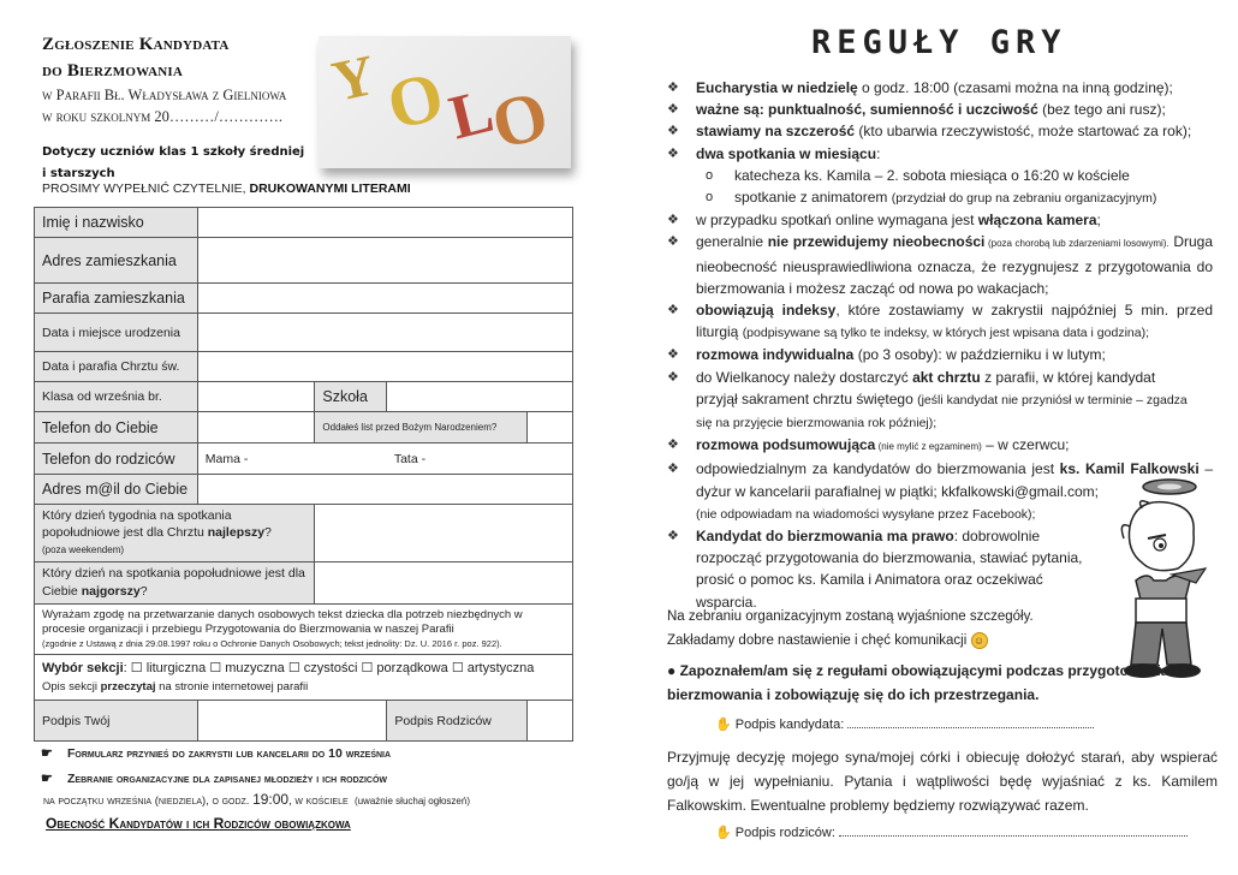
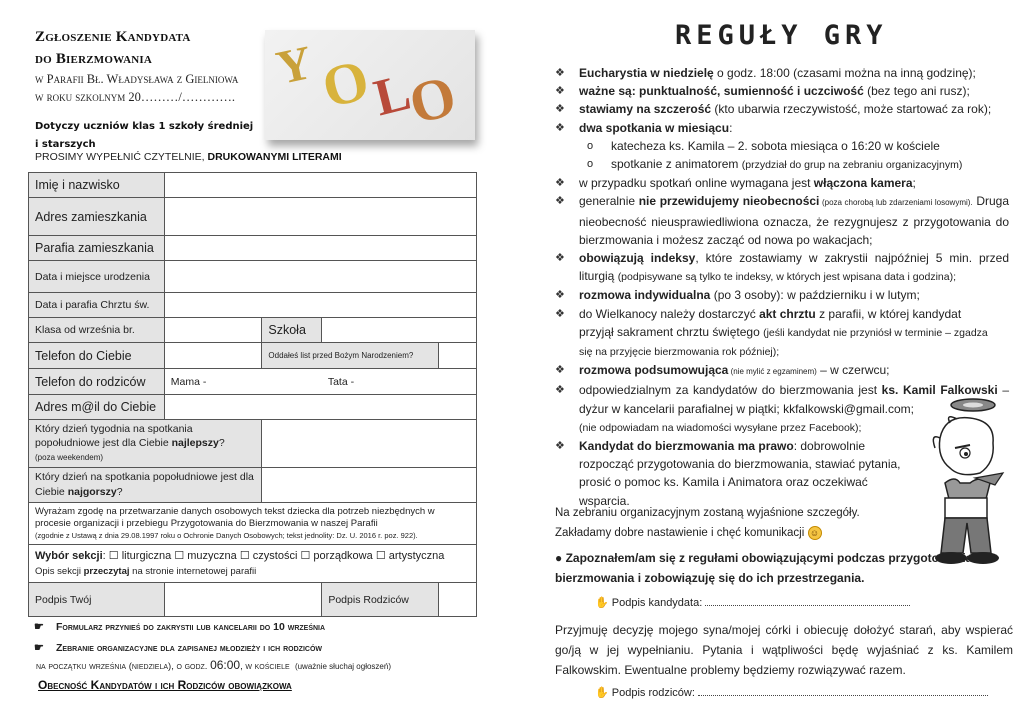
  Zgłoszenie Kandydata
  do Bierzmowania
  w Parafii Bł. Władysława z Gielniowa
  w roku szkolnym 20………/………….
  Dotyczy uczniów klas 1 szkoły średniej
  i starszych
  PROSIMY WYPEŁNIĆ CZYTELNIE, DRUKOWANYMI LITERAMI
  Imię i nazwisko
  Adres zamieszkania
  Parafia zamieszkania
  Data i miejsce urodzenia
  Data i parafia Chrztu św.
  Klasa od września br.		Szkoła
  Telefon do Ciebie		Oddałeś list przed Bożym Narodzeniem?
  Telefon do rodziców	Mama -	Tata -
  Adres m@il do Ciebie
- Który dzień tygodnia na spotkania popołudniowe jest dla Chrztu najlepszy? (poza weekendem)
+ Który dzień tygodnia na spotkania popołudniowe jest dla Ciebie najlepszy? (poza weekendem)
  Który dzień na spotkania popołudniowe jest dla Ciebie najgorszy?
  Wyrażam zgodę na przetwarzanie danych osobowych tekst dziecka dla potrzeb niezbędnych w procesie organizacji i przebiegu Przygotowania do Bierzmowania w naszej Parafii (zgodnie z Ustawą z dnia 29.08.1997 roku o Ochronie Danych Osobowych; tekst jednolity: Dz. U. 2016 r. poz. 922).
  Wybór sekcji: ☐ liturgiczna ☐ muzyczna ☐ czystości ☐ porządkowa ☐ artystyczna Opis sekcji przeczytaj na stronie internetowej parafii
  Podpis Twój		Podpis Rodziców
  ☛
  Formularz przynieś do zakrystii lub kancelarii do 10 września
  ☛
  Zebranie organizacyjne dla zapisanej młodzieży i ich rodziców
- na początku września (niedziela), o godz. 19:00, w kościele (uważnie słuchaj ogłoszeń)
+ na początku września (niedziela), o godz. 06:00, w kościele (uważnie słuchaj ogłoszeń)
  Obecność Kandydatów i ich Rodziców obowiązkowa
  REGUŁY GRY
  ❖
  Eucharystia w niedzielę o godz. 18:00 (czasami można na inną godzinę);
  ❖
  ważne są: punktualność, sumienność i uczciwość (bez tego ani rusz);
  ❖
  stawiamy na szczerość (kto ubarwia rzeczywistość, może startować za rok);
  ❖
  dwa spotkania w miesiącu:
  o
  katecheza ks. Kamila – 2. sobota miesiąca o 16:20 w kościele
  o
  spotkanie z animatorem (przydział do grup na zebraniu organizacyjnym)
  ❖
  w przypadku spotkań online wymagana jest włączona kamera;
  ❖
  generalnie nie przewidujemy nieobecności (poza chorobą lub zdarzeniami losowymi). Druga nieobecność nieusprawiedliwiona oznacza, że rezygnujesz z przygotowania do bierzmowania i możesz zacząć od nowa po wakacjach;
  ❖
  obowiązują indeksy, które zostawiamy w zakrystii najpóźniej 5 min. przed liturgią (podpisywane są tylko te indeksy, w których jest wpisana data i godzina);
  ❖
  rozmowa indywidualna (po 3 osoby): w październiku i w lutym;
  ❖
  do Wielkanocy należy dostarczyć akt chrztu z parafii, w której kandydat przyjął sakrament chrztu świętego (jeśli kandydat nie przyniósł w terminie – zgadza się na przyjęcie bierzmowania rok później);
  ❖
  rozmowa podsumowująca (nie mylić z egzaminem) – w czerwcu;
  ❖
  odpowiedzialnym za kandydatów do bierzmowania jest ks. Kamil Falkowski – dyżur w kancelarii parafialnej w piątki; kkfalkowski@gmail.com;
  (nie odpowiadam na wiadomości wysyłane przez Facebook);
  ❖
  Kandydat do bierzmowania ma prawo: dobrowolnie rozpocząć przygotowania do bierzmowania, stawiać pytania, prosić o pomoc ks. Kamila i Animatora oraz oczekiwać wsparcia.
  Na zebraniu organizacyjnym zostaną wyjaśnione szczegóły.
  Zakładamy dobre nastawienie i chęć komunikacji ☺
  ● Zapoznałem/am się z regułami obowiązującymi podczas przygot bierzmowania i zobowiązuję się do ich przestrzegania.
  ✋ Podpis kandydata:
  Przyjmuję decyzję mojego syna/mojej córki i obiecuję dołożyć starań, aby wspierać go/ją w jej wypełnianiu. Pytania i wątpliwości będę wyjaśniać z ks. Kamilem Falkowskim. Ewentualne problemy będziemy rozwiązywać razem.
  ✋ Podpis rodziców:
